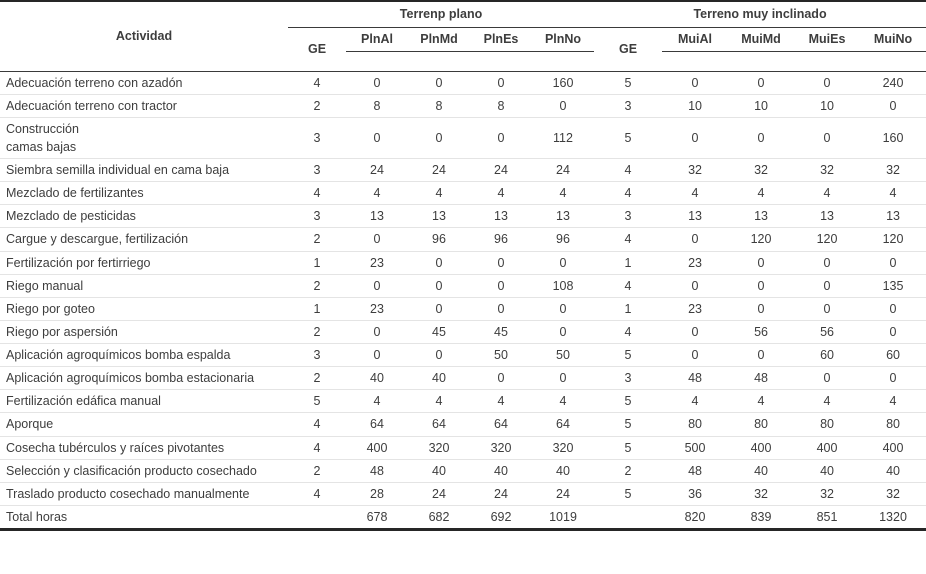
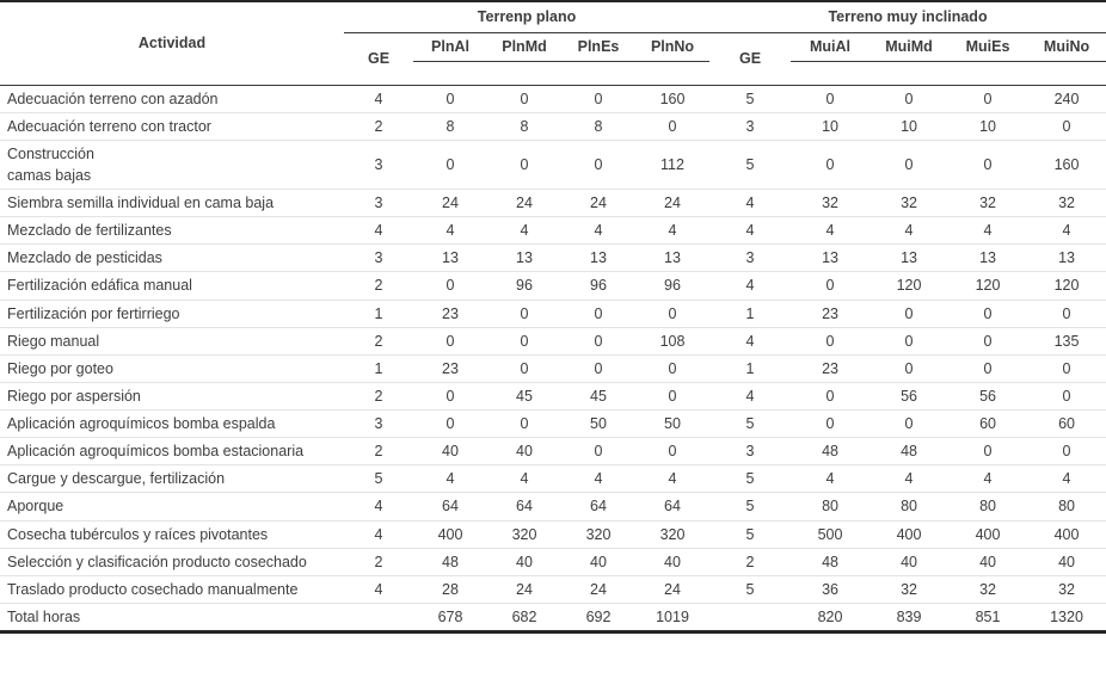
  Actividad	Terrenp plano	Terreno muy inclinado
  GE	PlnAl	PlnMd	PlnEs	PlnNo	GE	MuiAl	MuiMd	MuiEs	MuiNo
  Adecuación terreno con azadón	4	0	0	0	160	5	0	0	0	240
  Adecuación terreno con tractor	2	8	8	8	0	3	10	10	10	0
  Construcción camas bajas	3	0	0	0	112	5	0	0	0	160
  Siembra semilla individual en cama baja	3	24	24	24	24	4	32	32	32	32
  Mezclado de fertilizantes	4	4	4	4	4	4	4	4	4	4
  Mezclado de pesticidas	3	13	13	13	13	3	13	13	13	13
- Cargue y descargue, fertilización	2	0	96	96	96	4	0	120	120	120
+ Fertilización edáfica manual	2	0	96	96	96	4	0	120	120	120
  Fertilización por fertirriego	1	23	0	0	0	1	23	0	0	0
  Riego manual	2	0	0	0	108	4	0	0	0	135
  Riego por goteo	1	23	0	0	0	1	23	0	0	0
  Riego por aspersión	2	0	45	45	0	4	0	56	56	0
  Aplicación agroquímicos bomba espalda	3	0	0	50	50	5	0	0	60	60
  Aplicación agroquímicos bomba estacionaria	2	40	40	0	0	3	48	48	0	0
- Fertilización edáfica manual	5	4	4	4	4	5	4	4	4	4
+ Cargue y descargue, fertilización	5	4	4	4	4	5	4	4	4	4
  Aporque	4	64	64	64	64	5	80	80	80	80
  Cosecha tubérculos y raíces pivotantes	4	400	320	320	320	5	500	400	400	400
  Selección y clasificación producto cosechado	2	48	40	40	40	2	48	40	40	40
  Traslado producto cosechado manualmente	4	28	24	24	24	5	36	32	32	32
  Total horas		678	682	692	1019		820	839	851	1320
